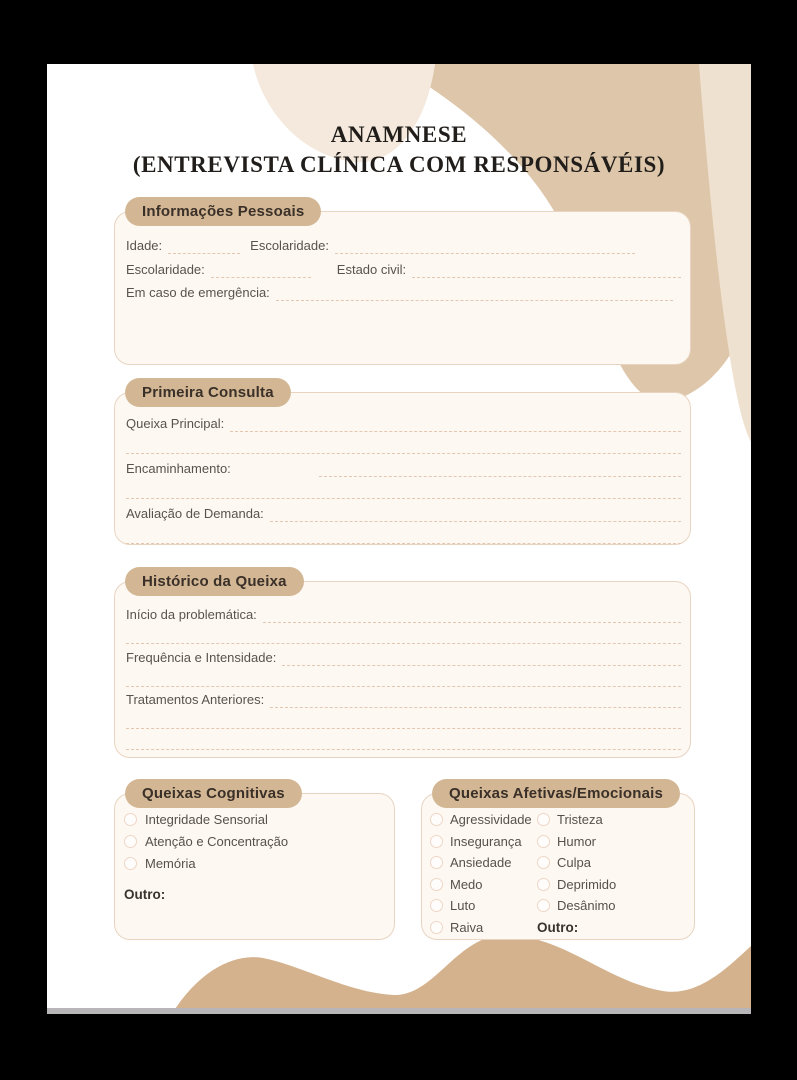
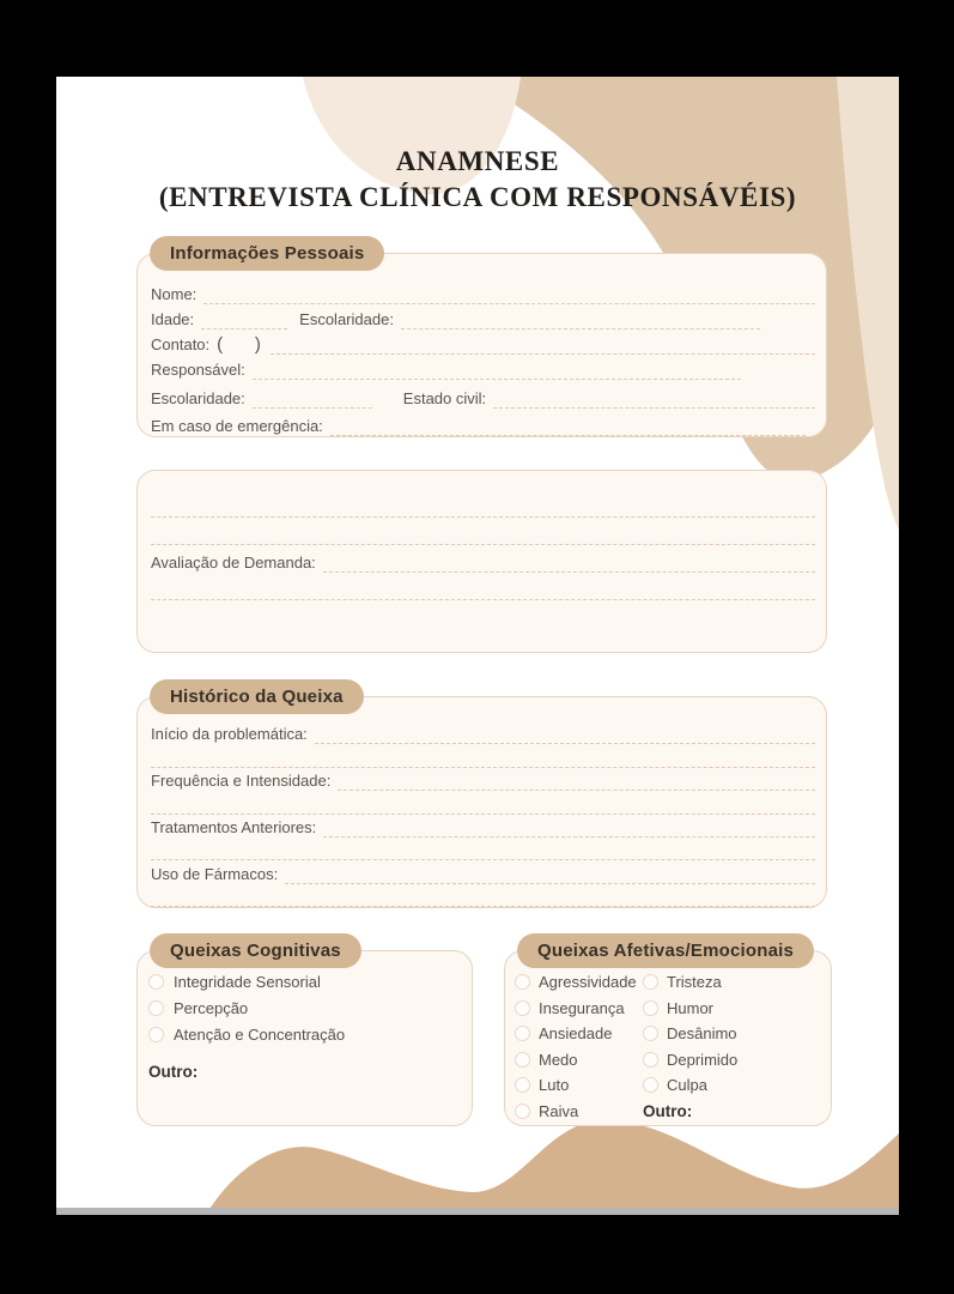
  ANAMNESE
  (ENTREVISTA CLÍNICA COM RESPONSÁVÉIS)
  Informações Pessoais
+ Nome:
  Idade:
  Escolaridade:
+ Contato:
+ ( )
+ Responsável:
  Escolaridade:
  Estado civil:
  Em caso de emergência:
- Primeira Consulta
- Queixa Principal:
- Encaminhamento:
  Avaliação de Demanda:
  Histórico da Queixa
  Início da problemática:
  Frequência e Intensidade:
  Tratamentos Anteriores:
+ Uso de Fármacos:
  Queixas Cognitivas
  Integridade Sensorial
+ Percepção
  Atenção e Concentração
- Memória
  Outro:
  Queixas Afetivas/Emocionais
  Agressividade
  Insegurança
  Ansiedade
  Medo
  Luto
  Raiva
  Tristeza
  Humor
- Culpa
+ Desânimo
  Deprimido
- Desânimo
+ Culpa
  Outro:
